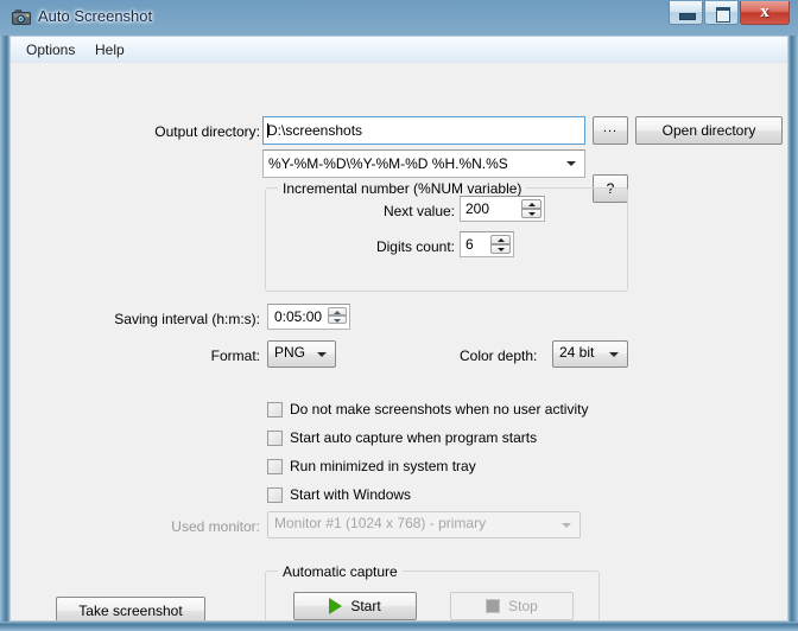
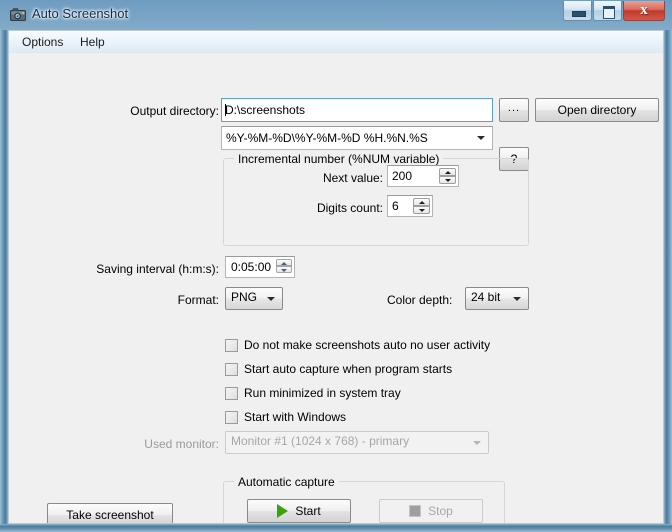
  Auto Screenshot
  x
  Options
  Help
  Output directory:
  D:\screenshots
  ...
  Open directory
  %Y-%M-%D\%Y-%M-%D %H.%N.%S
  ?
  Incremental number (%NUM variable)
  Next value:
  200
  Digits count:
  6
  Saving interval (h:m:s):
  0:05:00
  Format:
  PNG
  Color depth:
  24 bit
- Do not make screenshots when no user activity
+ Do not make screenshots auto no user activity
  Start auto capture when program starts
  Run minimized in system tray
  Start with Windows
  Used monitor:
  Monitor #1 (1024 x 768) - primary
  Automatic capture
  Start
  Stop
  Take screenshot
